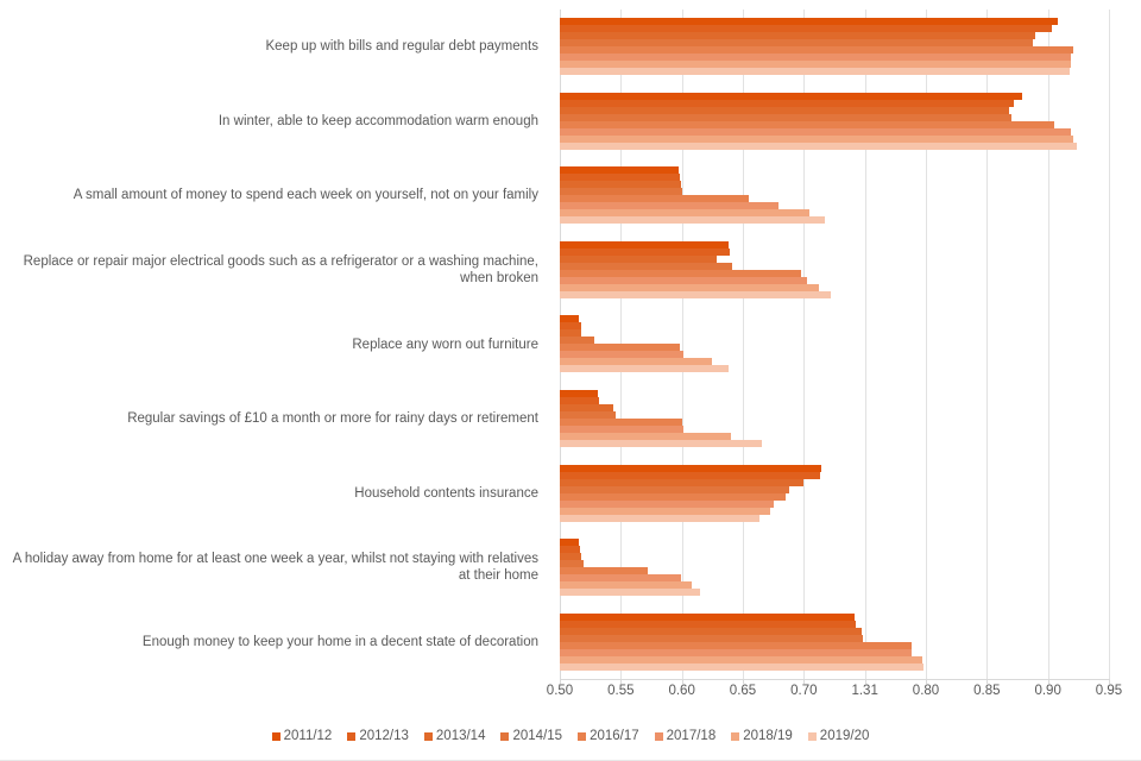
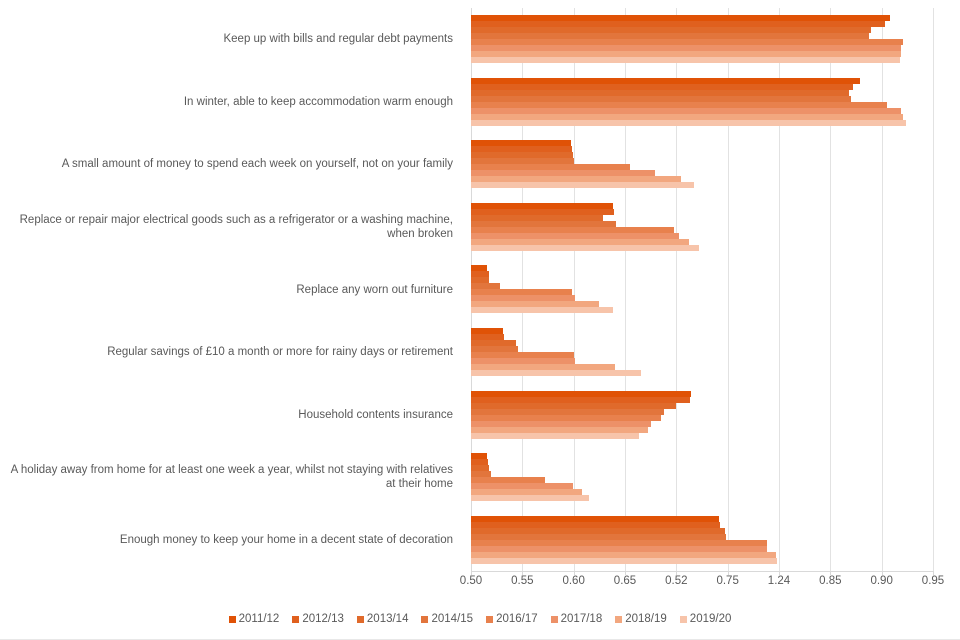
  Keep up with bills and regular debt payments
  In winter, able to keep accommodation warm enough
  A small amount of money to spend each week on yourself, not on your family
  Replace or repair major electrical goods such as a refrigerator or a washing machine, when broken
  Replace any worn out furniture
  Regular savings of £10 a month or more for rainy days or retirement
  Household contents insurance
  A holiday away from home for at least one week a year, whilst not staying with relatives at their home
  Enough money to keep your home in a decent state of decoration
  0.50
  0.55
  0.60
  0.65
- 0.70
+ 0.52
- 1.31
+ 0.75
- 0.80
+ 1.24
  0.85
  0.90
  0.95
  2011/12
  2012/13
  2013/14
  2014/15
  2016/17
  2017/18
  2018/19
  2019/20
